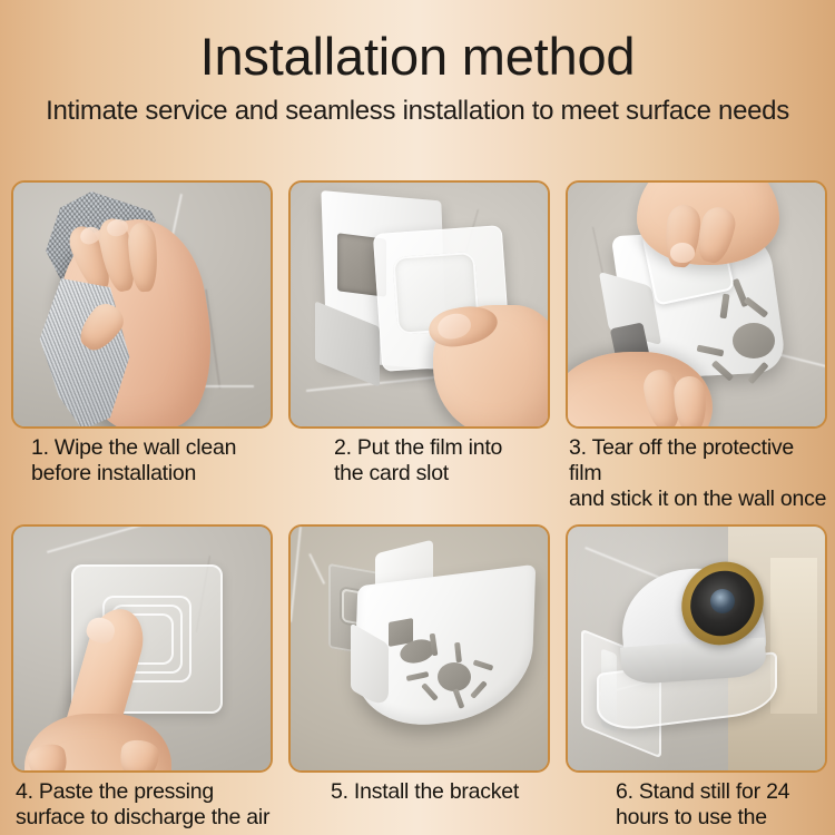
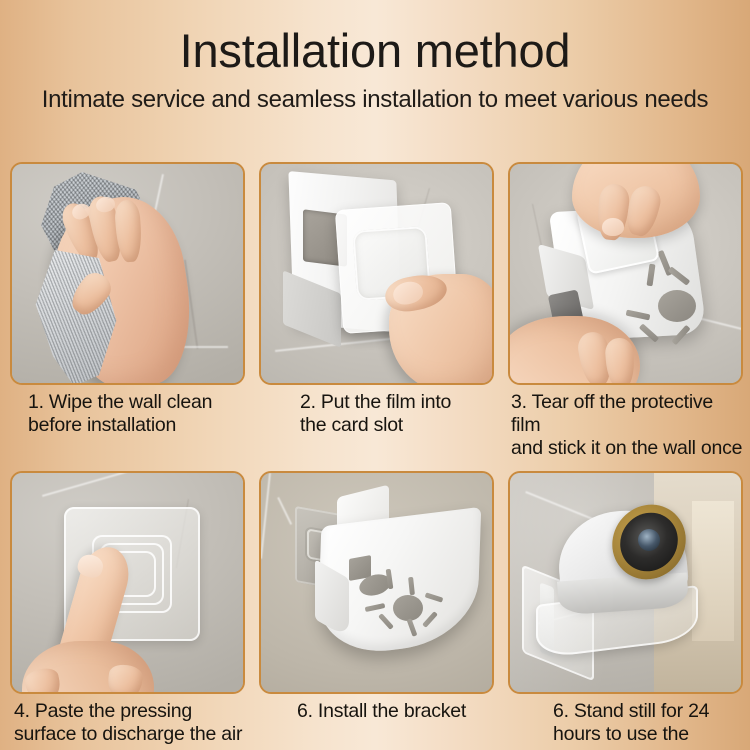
  Installation method
- Intimate service and seamless installation to meet surface needs
+ Intimate service and seamless installation to meet various needs
  1. Wipe the wall clean
  before installation
  2. Put the film into
  the card slot
  3. Tear off the protective film
  and stick it on the wall once
  4. Paste the pressing
  surface to discharge the air
- 5. Install the bracket
+ 6. Install the bracket
  6. Stand still for 24
